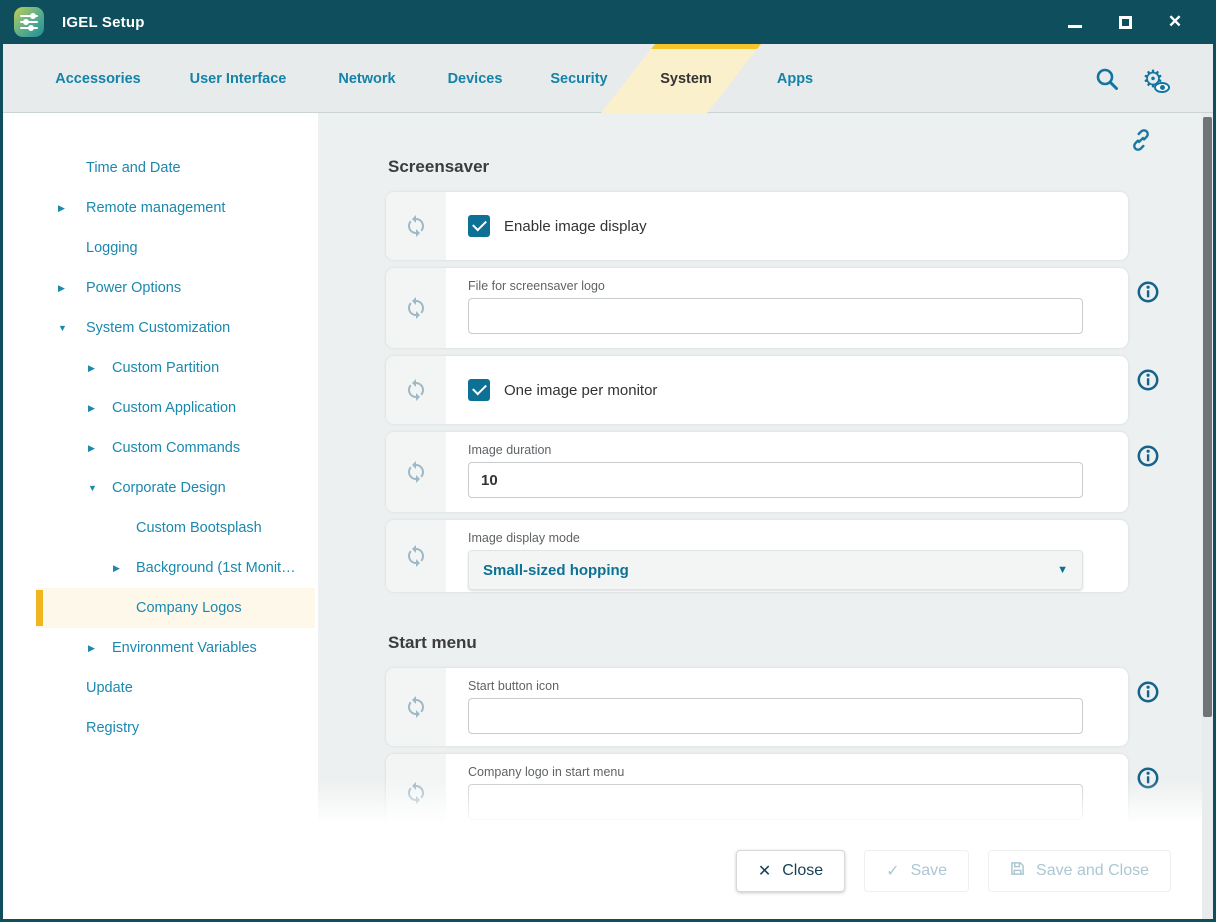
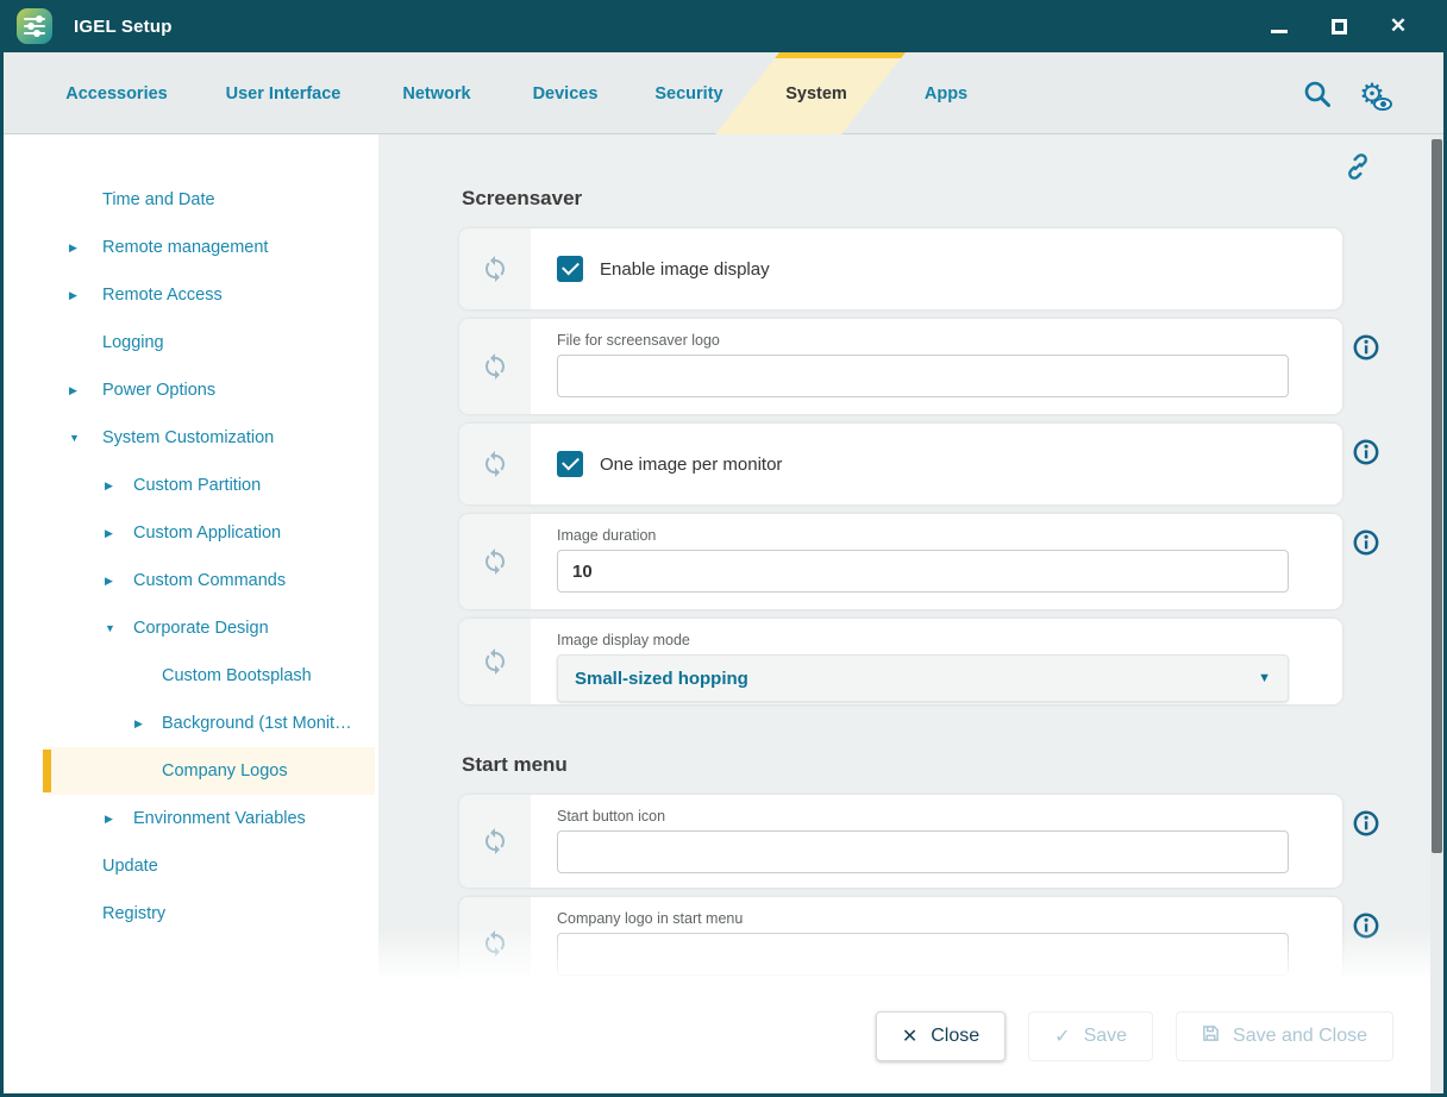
  IGEL Setup
  ✕
  Accessories
  User Interface
  Network
  Devices
  Security
  System
  Apps
  ⚙
  Time and Date
  Remote management
+ Remote Access
  Logging
  Power Options
  System Customization
  Custom Partition
  Custom Application
  Custom Commands
  Corporate Design
  Custom Bootsplash
  Background (1st Monit…
  Company Logos
  Environment Variables
  Update
  Registry
  Screensaver
  Enable image display
  File for screensaver logo
  One image per monitor
  Image duration
  10
  Image display mode
  Small-sized hopping
  ▼
  Start menu
  Start button icon
  Company logo in start menu
  ✕
  Close
  ✓
  Save
  Save and Close
